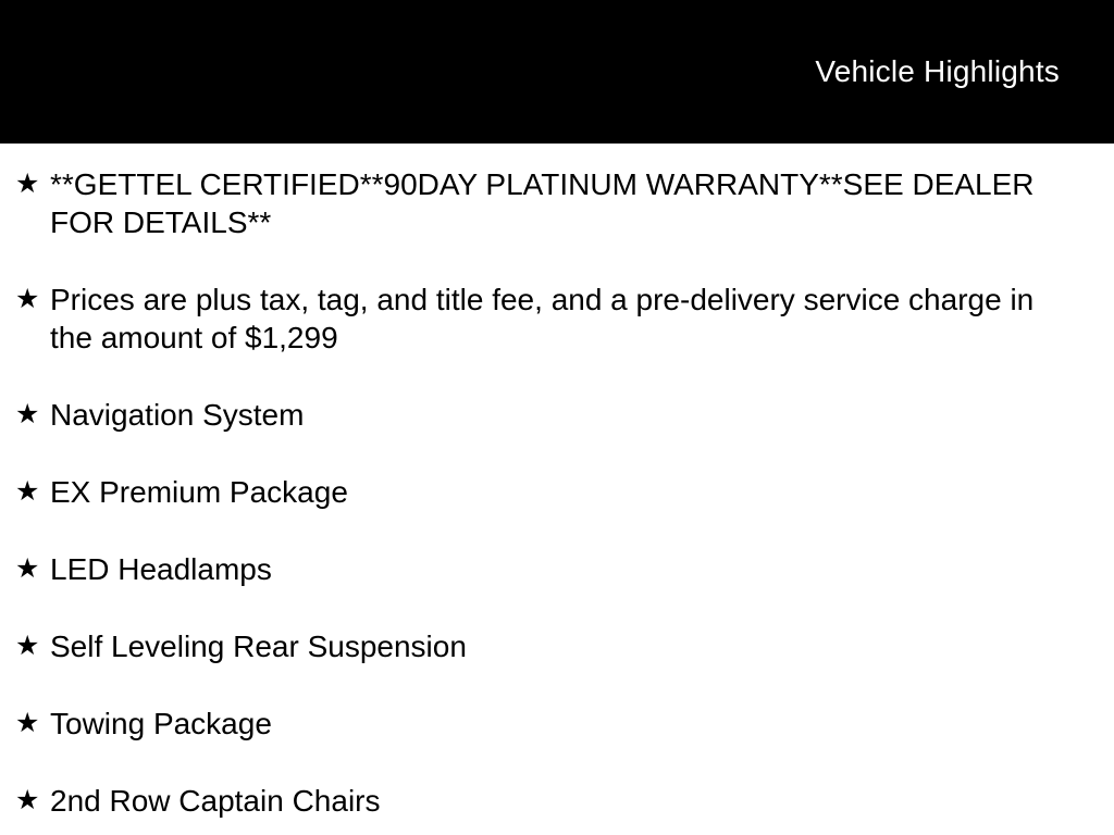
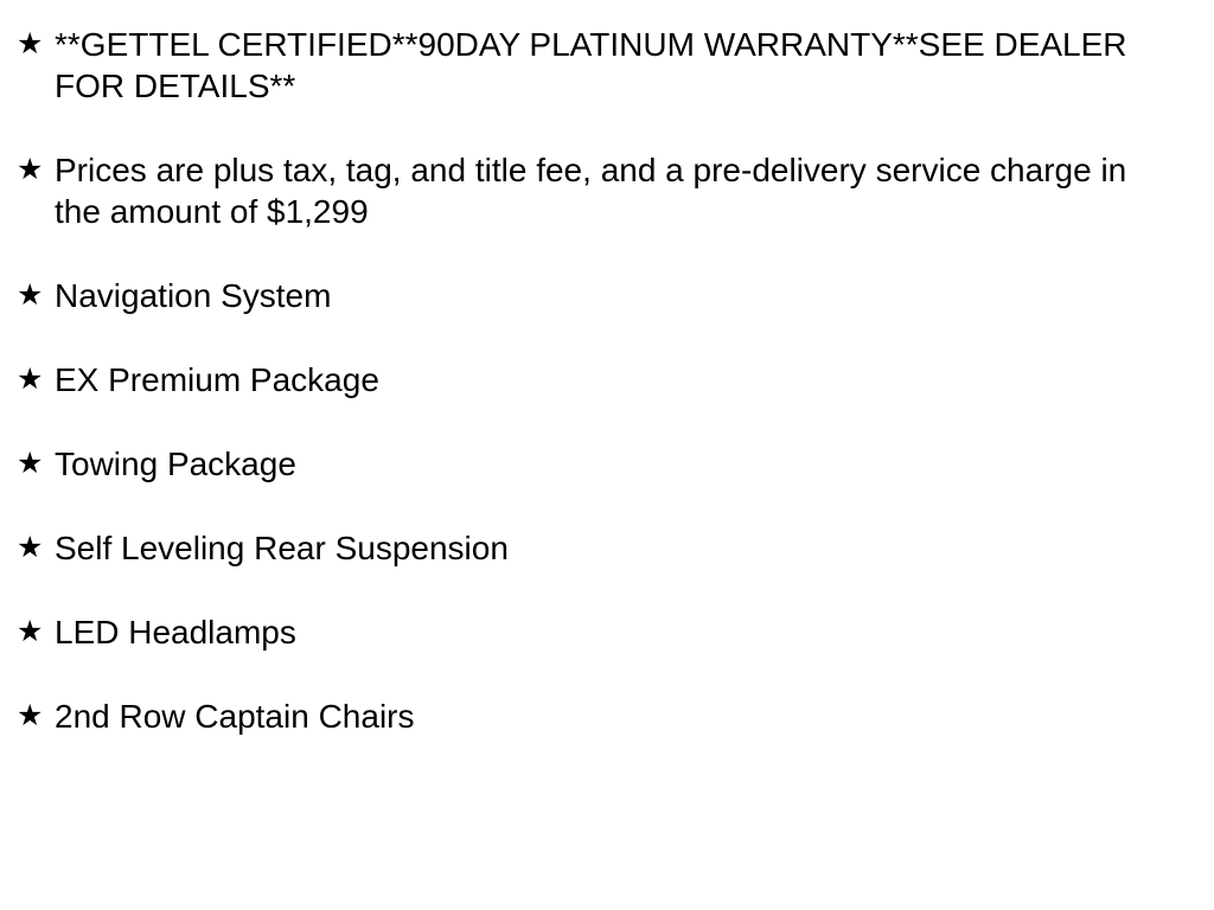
- Vehicle Highlights
  ★
  **GETTEL CERTIFIED**90DAY PLATINUM WARRANTY**SEE DEALER FOR DETAILS**
  ★
  Prices are plus tax, tag, and title fee, and a pre-delivery service charge in the amount of $1,299
  ★
  Navigation System
  ★
  EX Premium Package
  ★
- LED Headlamps
+ Towing Package
  ★
  Self Leveling Rear Suspension
  ★
- Towing Package
+ LED Headlamps
  ★
  2nd Row Captain Chairs
